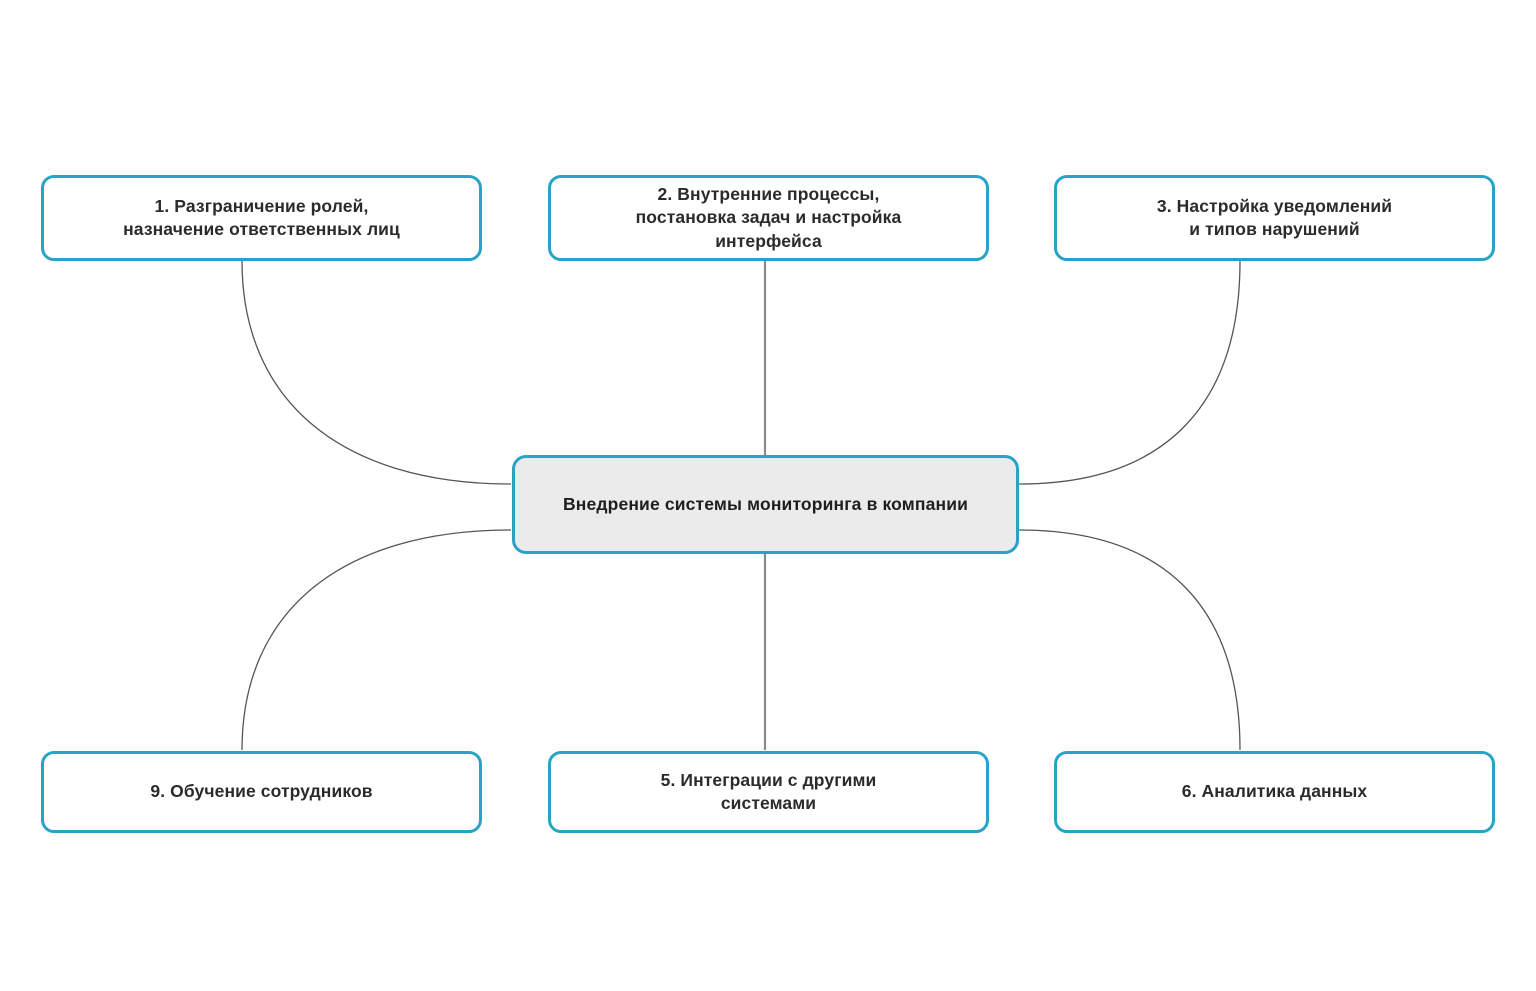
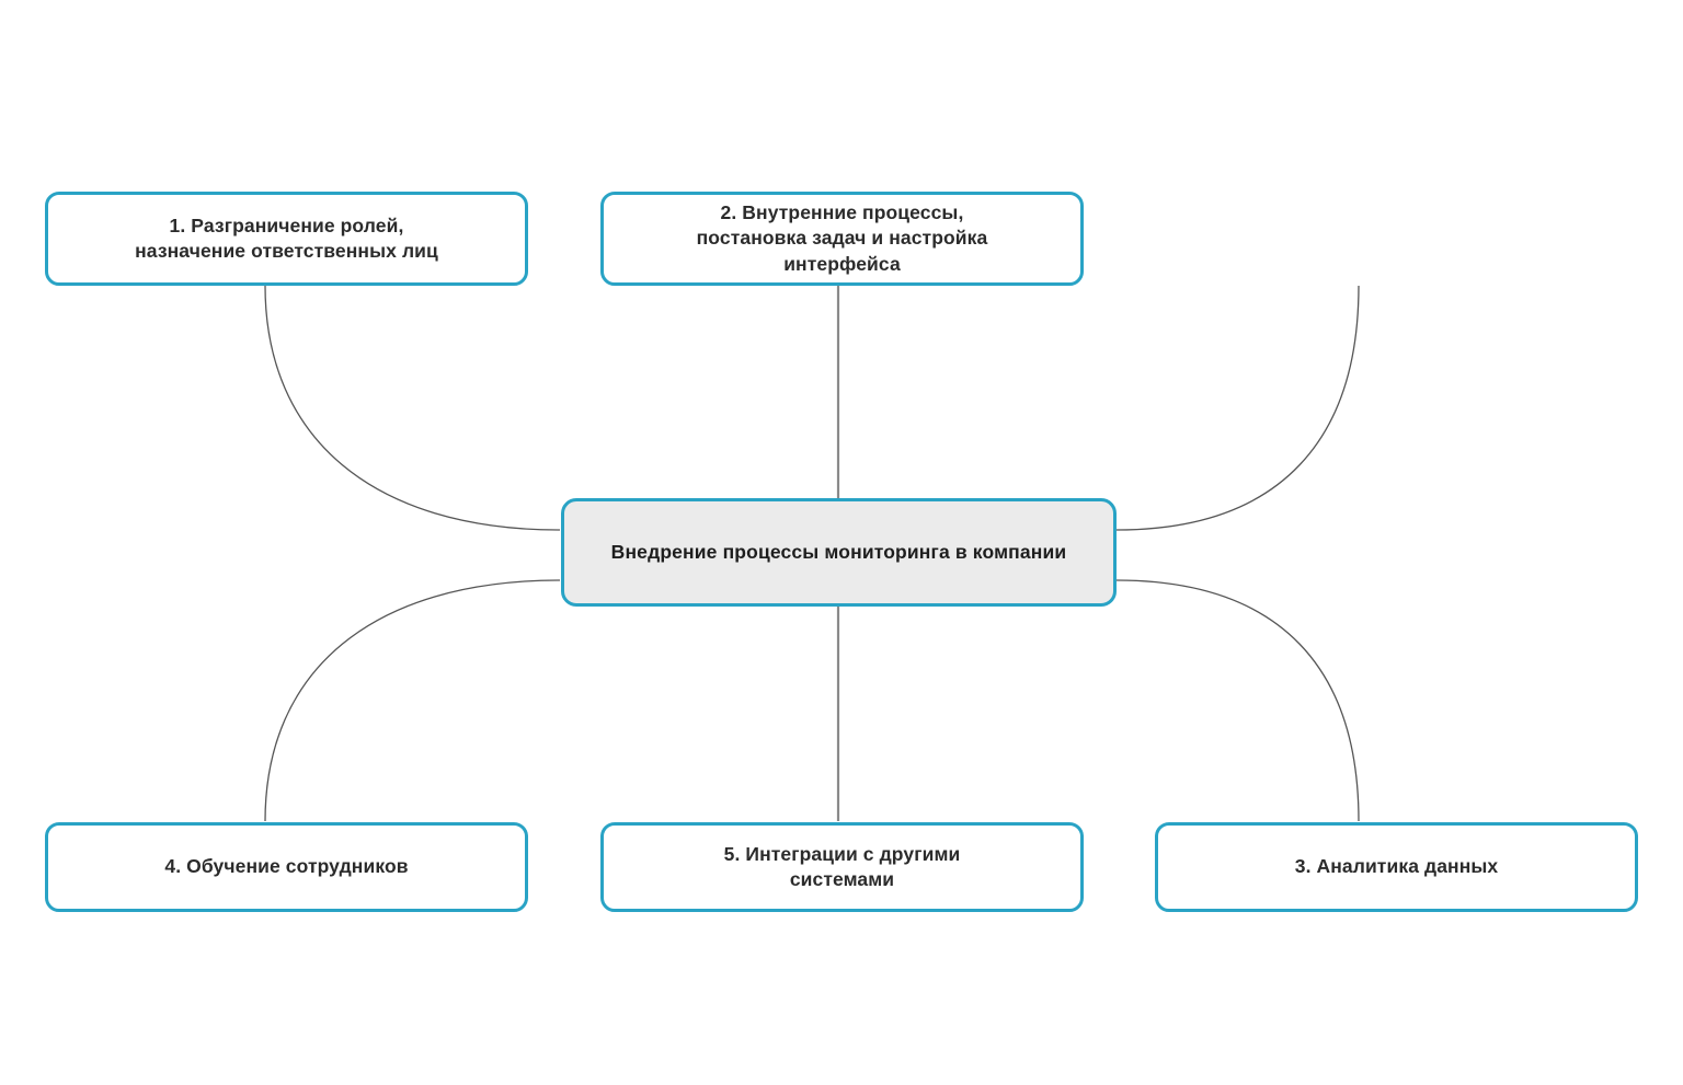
  1. Разграничение ролей,
  назначение ответственных лиц
  2. Внутренние процессы,
  постановка задач и настройка
  интерфейса
- 3. Настройка уведомлений
- и типов нарушений
- Внедрение системы мониторинга в компании
+ Внедрение процессы мониторинга в компании
- 9. Обучение сотрудников
+ 4. Обучение сотрудников
  5. Интеграции с другими
  системами
- 6. Аналитика данных
+ 3. Аналитика данных
